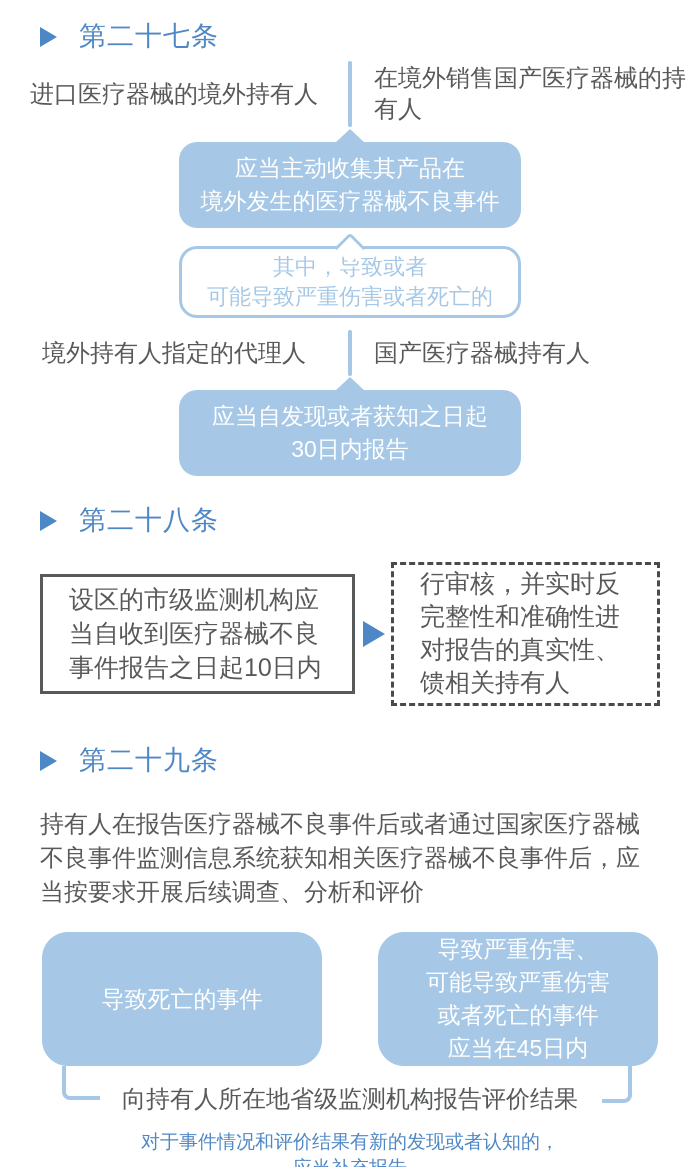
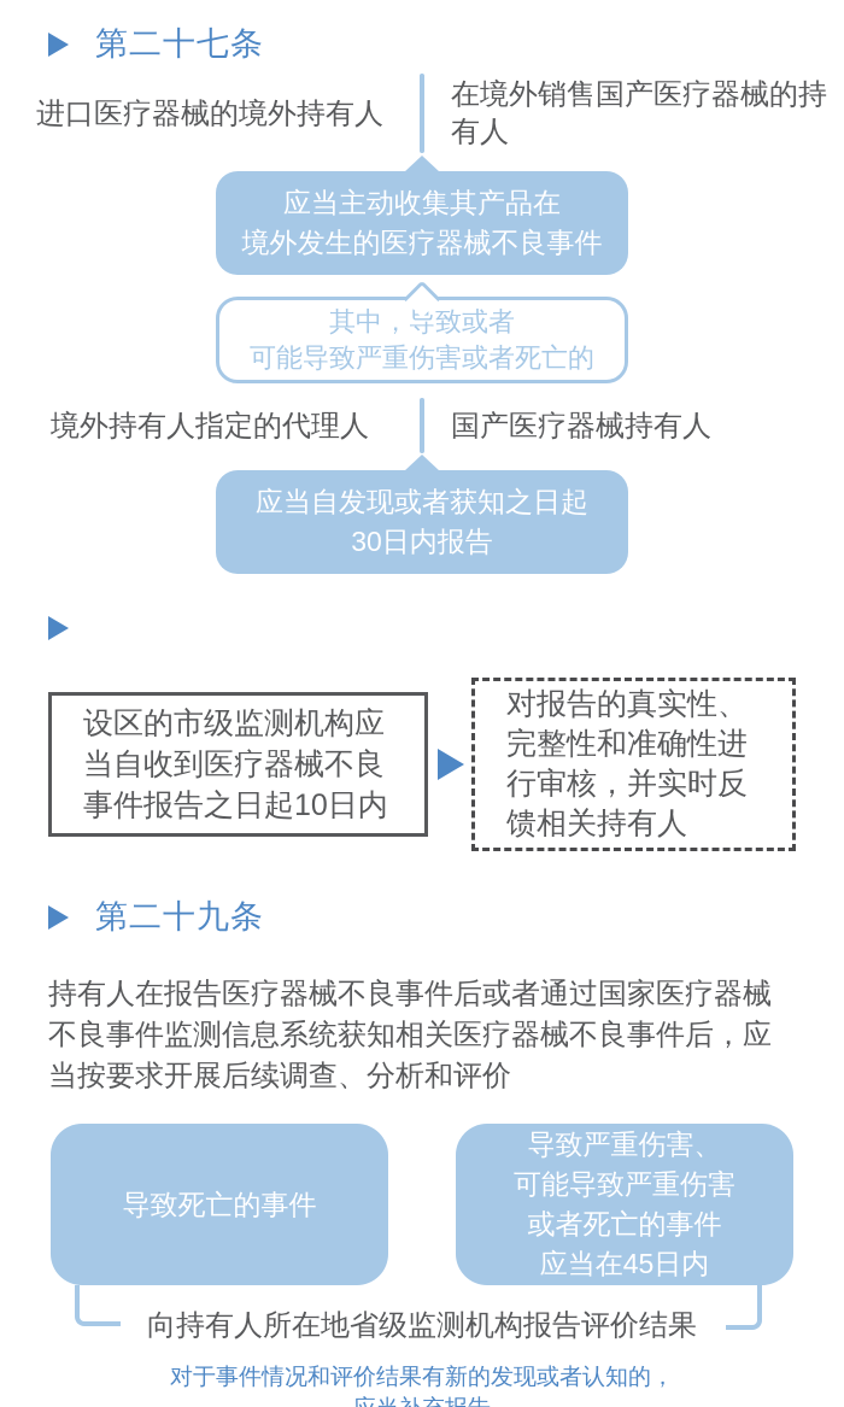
  第二十七条
  进口医疗器械的境外持有人
  在境外销售国产医疗器械的持有人
  应当主动收集其产品在
  境外发生的医疗器械不良事件
  其中，导致或者
  可能导致严重伤害或者死亡的
  境外持有人指定的代理人
  国产医疗器械持有人
  应当自发现或者获知之日起
  30日内报告
- 第二十八条
  设区的市级监测机构应
  当自收到医疗器械不良
  事件报告之日起10日内
- 行审核，并实时反
+ 对报告的真实性、
  完整性和准确性进
- 对报告的真实性、
+ 行审核，并实时反
  馈相关持有人
  第二十九条
  持有人在报告医疗器械不良事件后或者通过国家医疗器械不良事件监测信息系统获知相关医疗器械不良事件后，应当按要求开展后续调查、分析和评价
  导致死亡的事件
  导致严重伤害、
  可能导致严重伤害
  或者死亡的事件
  应当在45日内
  向持有人所在地省级监测机构报告评价结果
  对于事件情况和评价结果有新的发现或者认知的，
